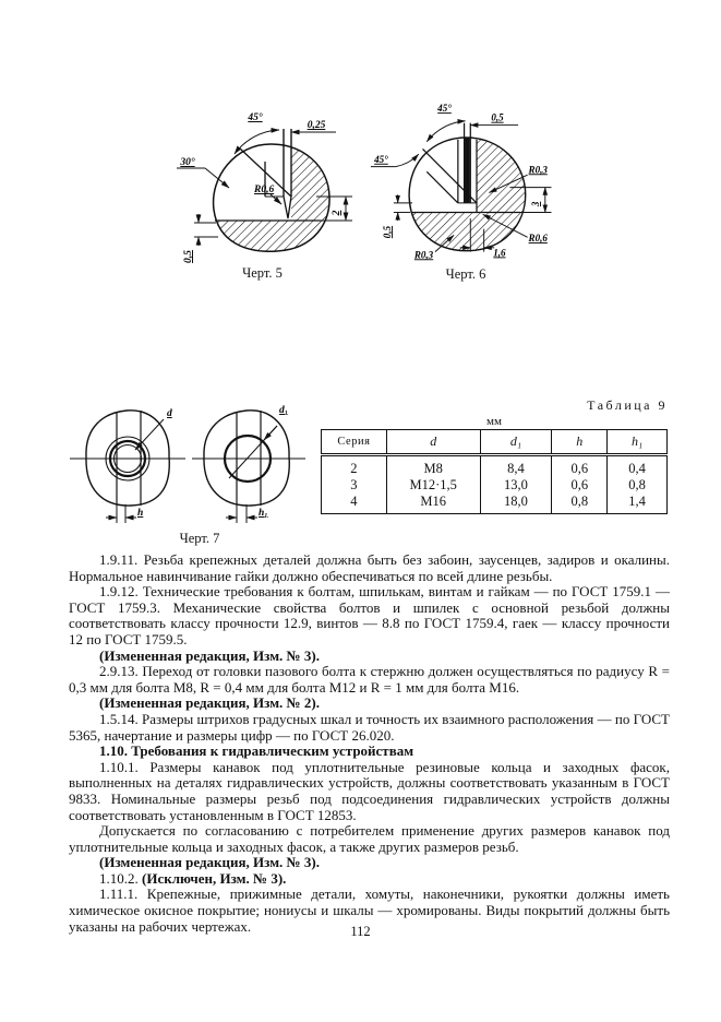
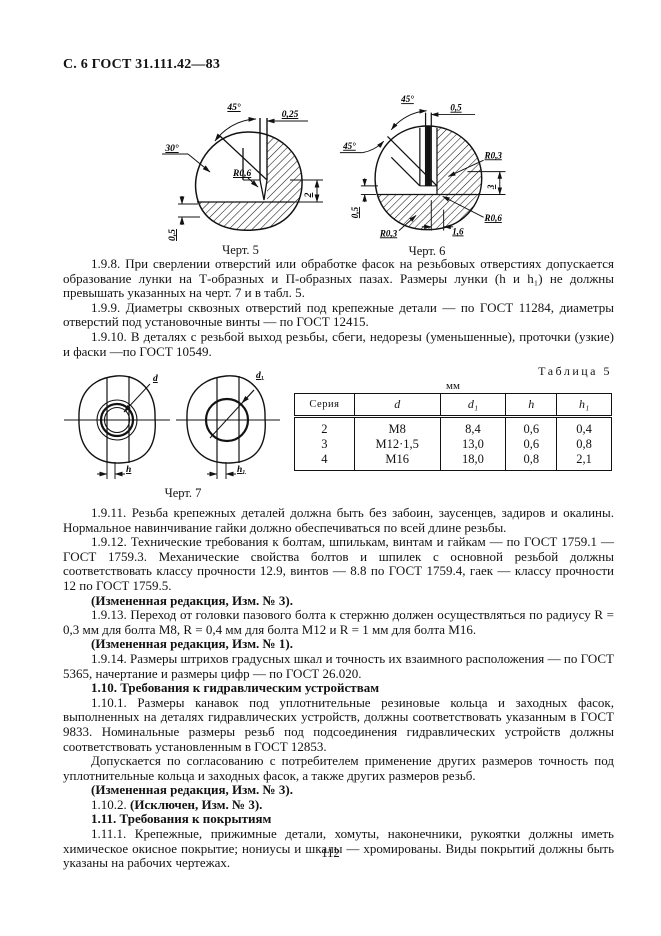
+ С. 6 ГОСТ 31.111.42—83
  45°
  0,25
  30°
  R0,6
  Черт. 5
  45°
  0,5
  45°
  R0,3
  R0,6
  1,6
  R0,3
  Черт. 6
+ 1.9.8. При сверлении отверстий или обработке фасок на резьбовых отверстиях допускается образование лунки на Т-образных и П-образных пазах. Размеры лунки (h и h₁) не должны превышать указанных на черт. 7 и в табл. 5.
+ 1.9.9. Диаметры сквозных отверстий под крепежные детали — по ГОСТ 11284, диаметры отверстий под установочные винты — по ГОСТ 12415.
+ 1.9.10. В деталях с резьбой выход резьбы, сбеги, недорезы (уменьшенные), проточки (узкие) и фаски —по ГОСТ 10549.
  d
  h
  d₁
  h₁
  Черт. 7
- Таблица 9
+ Таблица 5
  мм
  Серия	d	d₁	h	h₁
  2	М8	8,4	0,6	0,4
  3	М12·1,5	13,0	0,6	0,8
- 4	М16	18,0	0,8	1,4
+ 4	М16	18,0	0,8	2,1
  1.9.11. Резьба крепежных деталей должна быть без забоин, заусенцев, задиров и окалины. Нормальное навинчивание гайки должно обеспечиваться по всей длине резьбы.
  1.9.12. Технические требования к болтам, шпилькам, винтам и гайкам — по ГОСТ 1759.1 — ГОСТ 1759.3. Механические свойства болтов и шпилек с основной резьбой должны соответствовать классу прочности 12.9, винтов — 8.8 по ГОСТ 1759.4, гаек — классу прочности 12 по ГОСТ 1759.5.
  (Измененная редакция, Изм. № 3).
- 2.9.13. Переход от головки пазового болта к стержню должен осуществляться по радиусу R = 0,3 мм для болта М8, R = 0,4 мм для болта М12 и R = 1 мм для болта М16.
+ 1.9.13. Переход от головки пазового болта к стержню должен осуществляться по радиусу R = 0,3 мм для болта М8, R = 0,4 мм для болта М12 и R = 1 мм для болта М16.
- (Измененная редакция, Изм. № 2).
+ (Измененная редакция, Изм. № 1).
- 1.5.14. Размеры штрихов градусных шкал и точность их взаимного расположения — по ГОСТ 5365, начертание и размеры цифр — по ГОСТ 26.020.
+ 1.9.14. Размеры штрихов градусных шкал и точность их взаимного расположения — по ГОСТ 5365, начертание и размеры цифр — по ГОСТ 26.020.
  1.10. Требования к гидравлическим устройствам
  1.10.1. Размеры канавок под уплотнительные резиновые кольца и заходных фасок, выполненных на деталях гидравлических устройств, должны соответствовать указанным в ГОСТ 9833. Номинальные размеры резьб под подсоединения гидравлических устройств должны соответствовать установленным в ГОСТ 12853.
- Допускается по согласованию с потребителем применение других размеров канавок под уплотнительные кольца и заходных фасок, а также других размеров резьб.
+ Допускается по согласованию с потребителем применение других размеров точность под уплотнительные кольца и заходных фасок, а также других размеров резьб.
  (Измененная редакция, Изм. № 3).
  1.10.2. (Исключен, Изм. № 3).
+ 1.11. Требования к покрытиям
  1.11.1. Крепежные, прижимные детали, хомуты, наконечники, рукоятки должны иметь химическое окисное покрытие; нониусы и шкалы — хромированы. Виды покрытий должны быть указаны на рабочих чертежах.
  112
